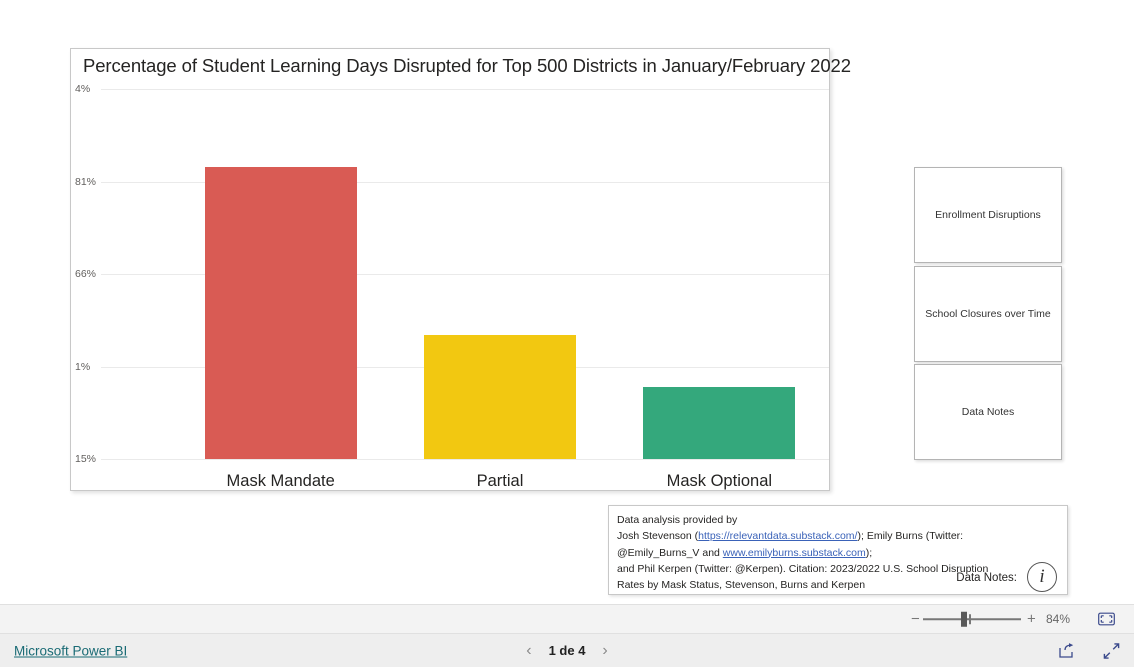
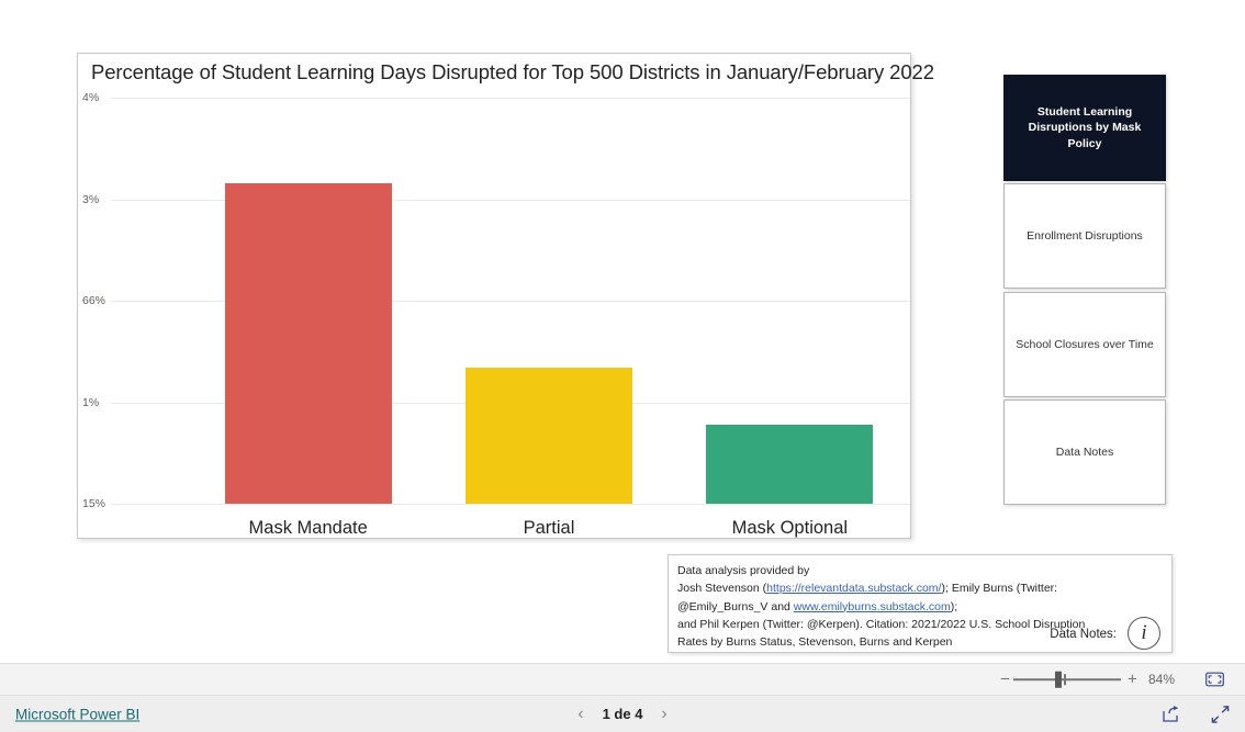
  Percentage of Student Learning Days Disrupted for Top 500 Districts in January/February 2022
  15%
  1%
  66%
- 81%
+ 3%
  4%
  Mask Mandate
  Partial
  Mask Optional
+ Student Learning Disruptions by Mask Policy
  Enrollment Disruptions
  School Closures over Time
  Data Notes
  Data analysis provided by
  Josh Stevenson (https://relevantdata.substack.com/); Emily Burns (Twitter:
  @Emily_Burns_V and www.emilyburns.substack.com);
- and Phil Kerpen (Twitter: @Kerpen). Citation: 2023/2022 U.S. School Disruption
+ and Phil Kerpen (Twitter: @Kerpen). Citation: 2021/2022 U.S. School Disruption
- Rates by Mask Status, Stevenson, Burns and Kerpen
+ Rates by Burns Status, Stevenson, Burns and Kerpen
  Data Notes:
  i
  −
  +
  84%
  Microsoft Power BI
  ‹
  1 de 4
  ›
